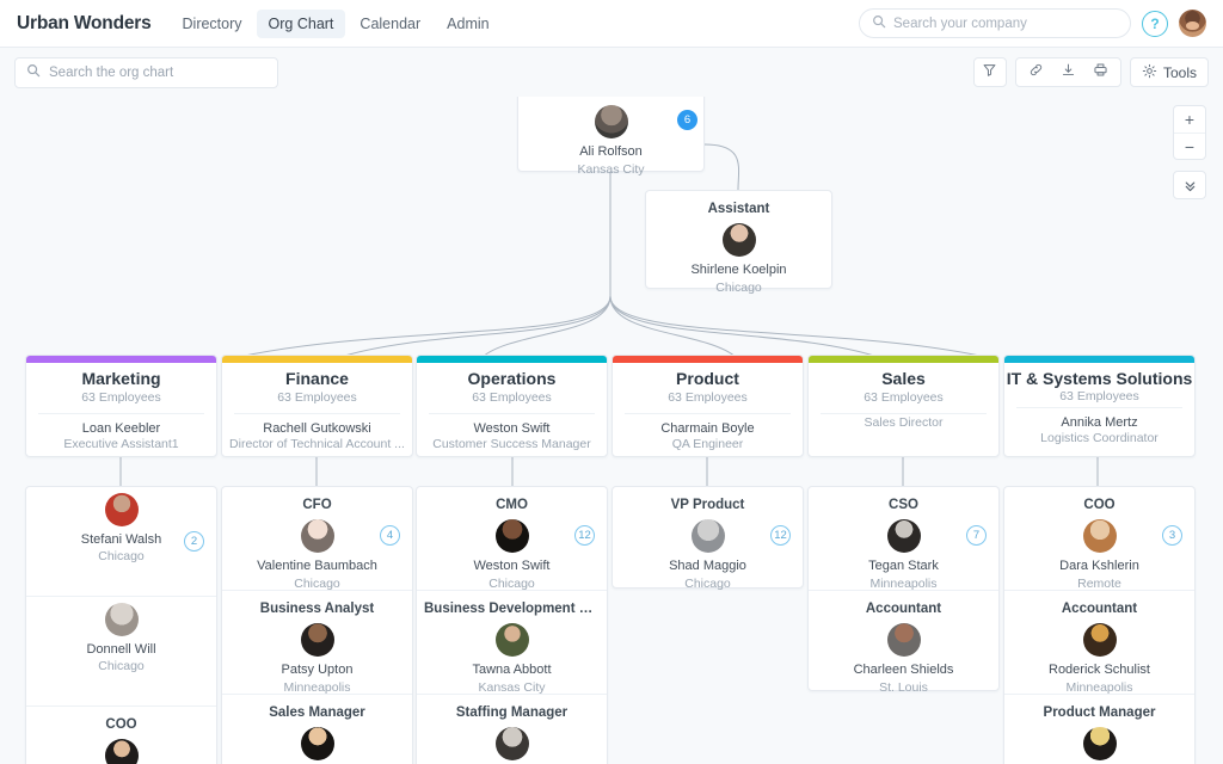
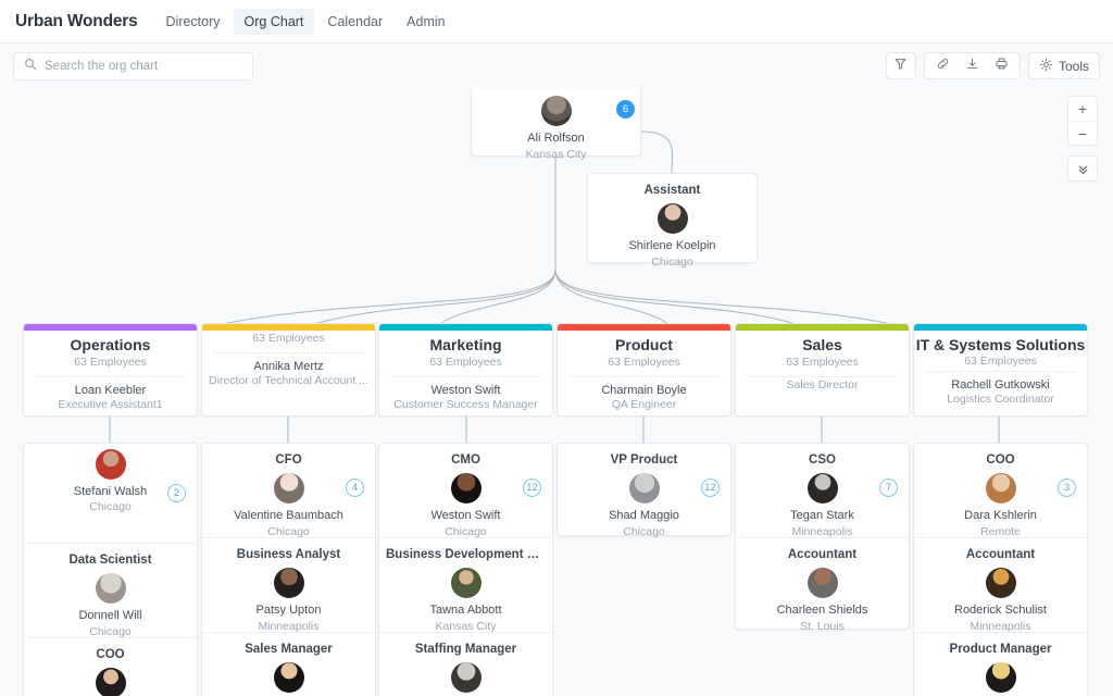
  Urban Wonders
  Directory
  Org Chart
  Calendar
  Admin
- Search your company
- ?
  Search the org chart
  Tools
  +
  −
  Ali Rolfson
  Kansas City
  6
  Assistant
  Shirlene Koelpin
  Chicago
- Marketing
+ Operations
  63 Employees
  Loan Keebler
  Executive Assistant1
  Stefani Walsh
  Chicago
  2
+ Data Scientist
  Donnell Will
  Chicago
  COO
- Finance
  63 Employees
- Rachell Gutkowski
+ Annika Mertz
  Director of Technical Account ...
  CFO
  Valentine Baumbach
  Chicago
  4
  Business Analyst
  Patsy Upton
  Minneapolis
  Sales Manager
- Operations
+ Marketing
  63 Employees
  Weston Swift
  Customer Success Manager
  CMO
  Weston Swift
  Chicago
  12
  Business Development Man
  Tawna Abbott
  Kansas City
  Staffing Manager
  Product
  63 Employees
  Charmain Boyle
  QA Engineer
  VP Product
  Shad Maggio
  Chicago
  12
  Sales
  63 Employees
  Sales Director
  CSO
  Tegan Stark
  Minneapolis
  7
  Accountant
  Charleen Shields
  St. Louis
  IT & Systems Solutions
  63 Employees
- Annika Mertz
+ Rachell Gutkowski
  Logistics Coordinator
  COO
  Dara Kshlerin
  Remote
  3
  Accountant
  Roderick Schulist
  Minneapolis
  Product Manager
